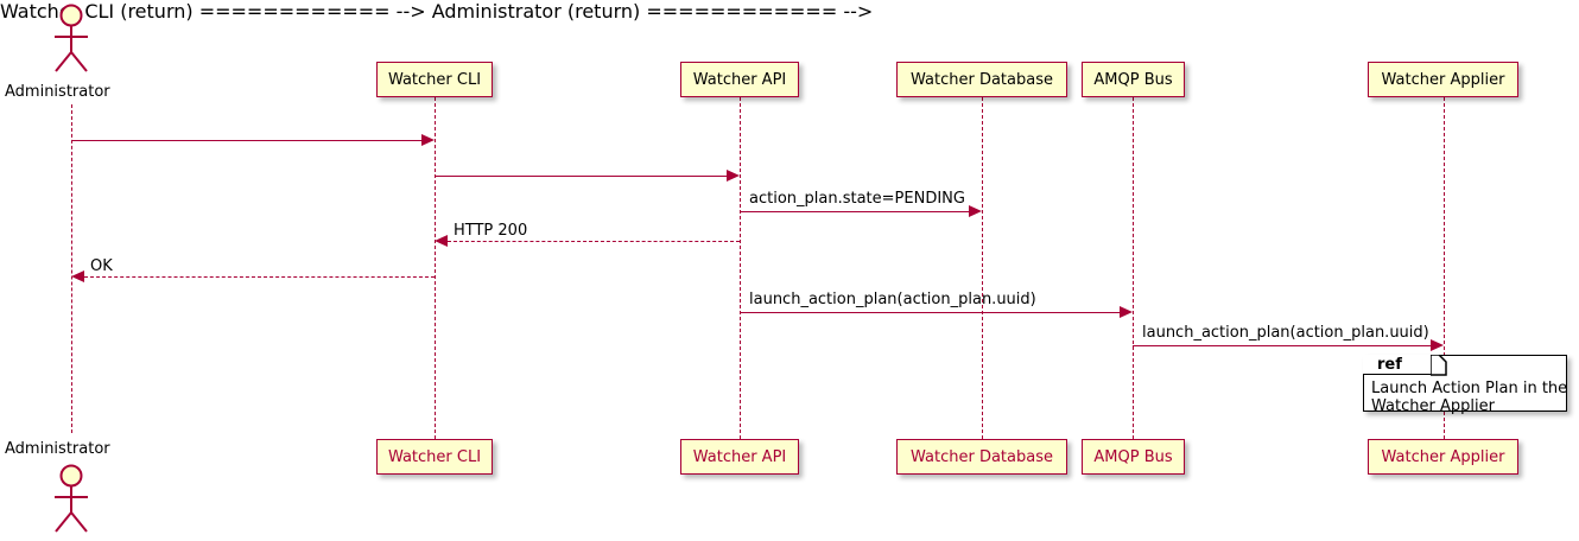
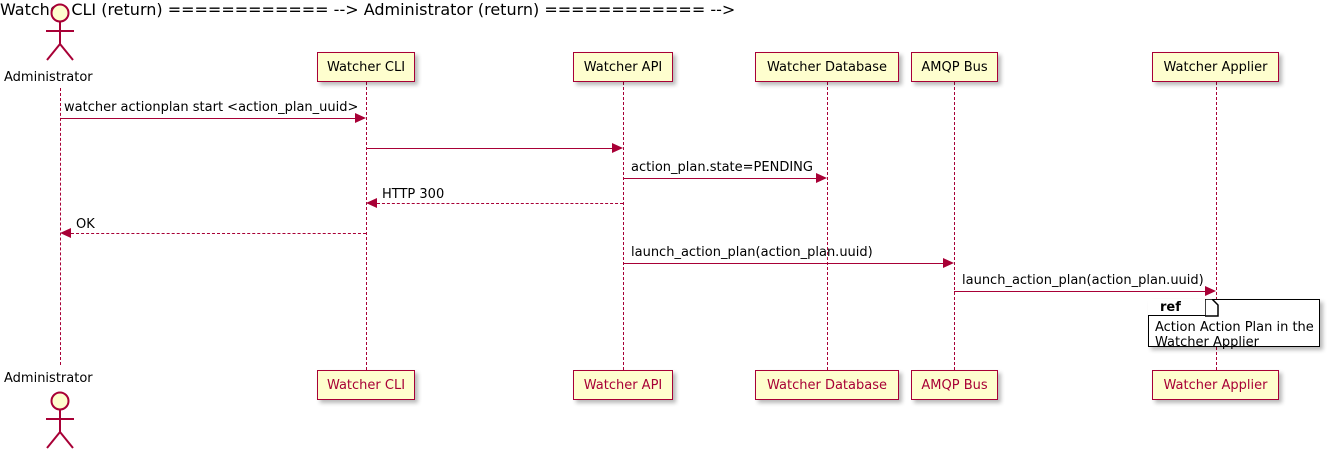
  Administrator
  Administrator
  Watcher CLI
  Watcher API
  Watcher Database
  AMQP Bus
  Watcher Applier
  Watcher CLI
  Watcher API
  Watcher Database
  AMQP Bus
  Watcher Applier
+ watcher actionplan start <action_plan_uuid>
  action_plan.state=PENDING
  Watcher CLI (return) ============ -->
- HTTP 200
+ HTTP 300
  Administrator (return) ============ -->
  OK
  launch_action_plan(action_plan.uuid)
  launch_action_plan(action_plan.uuid)
  ref
- Launch Action Plan in the
+ Action Action Plan in the
  Watcher Applier
